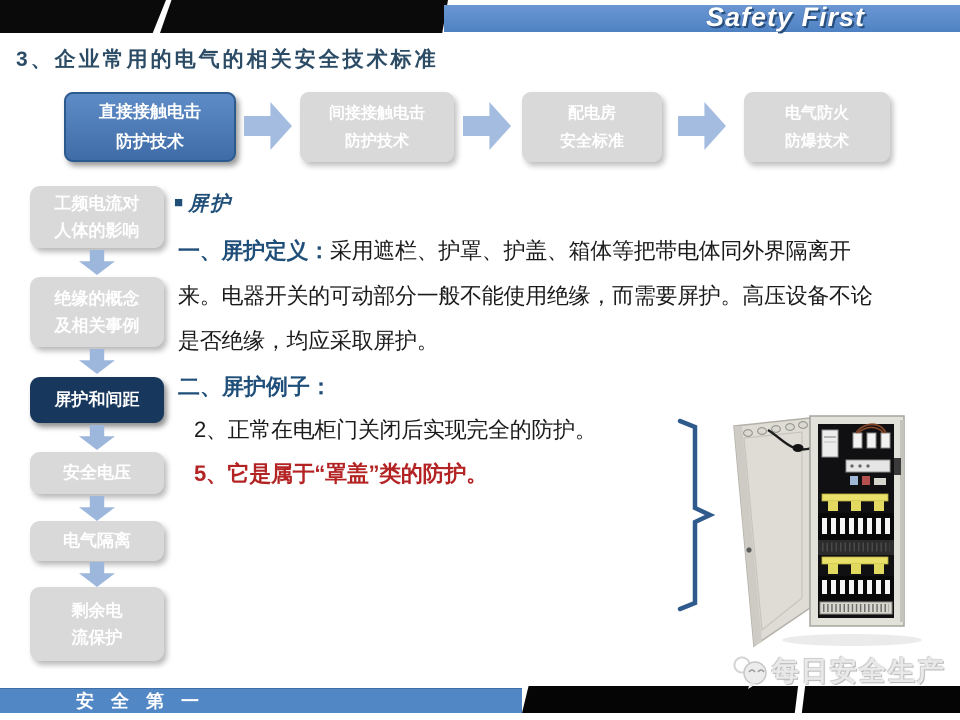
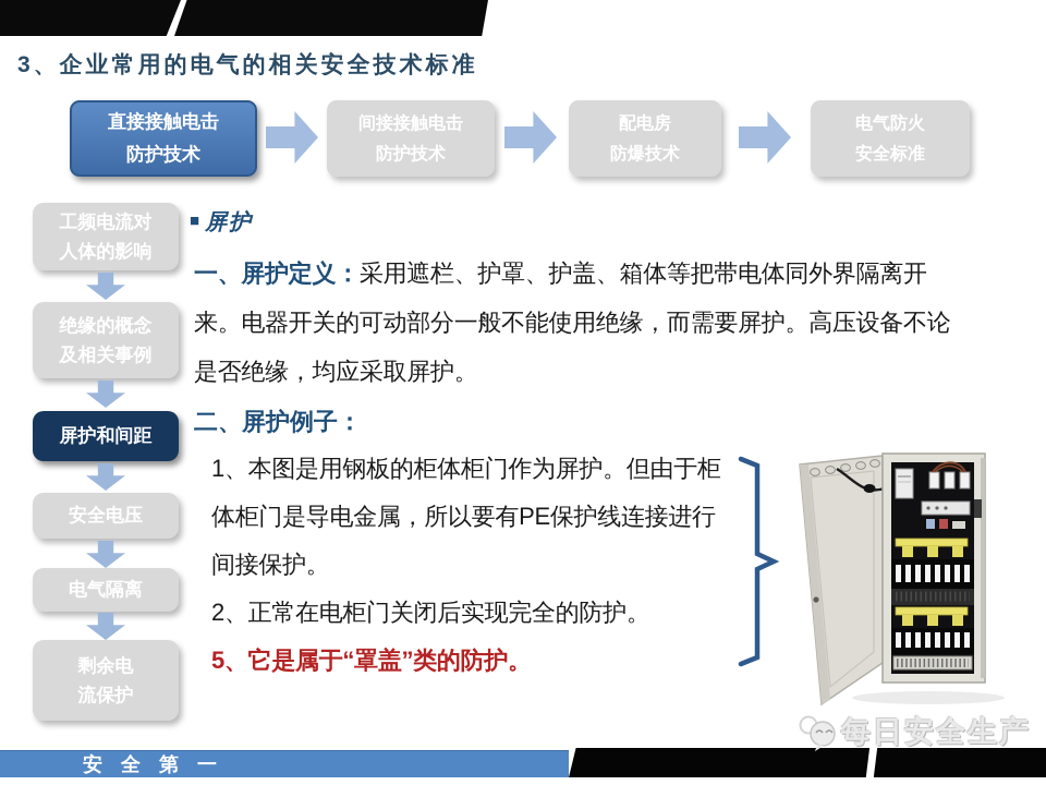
- Safety First
  3、企业常用的电气的相关安全技术标准
  直接接触电击
  防护技术
  间接接触电击
  防护技术
  配电房
- 安全标准
+ 防爆技术
  电气防火
- 防爆技术
+ 安全标准
  工频电流对
  人体的影响
  绝缘的概念
  及相关事例
  屏护和间距
  安全电压
  电气隔离
  剩余电
  流保护
  ■ 屏护
  一、屏护定义：采用遮栏、护罩、护盖、箱体等把带电体同外界隔离开来。电器开关的可动部分一般不能使用绝缘，而需要屏护。高压设备不论是否绝缘，均应采取屏护。
  二、屏护例子：
+ 1、本图是用钢板的柜体柜门作为屏护。但由于柜体柜门是导电金属，所以要有PE保护线连接进行间接保护。
  2、正常在电柜门关闭后实现完全的防护。
  5、它是属于“罩盖”类的防护。
  安 全 第 一
  每日安全生产
